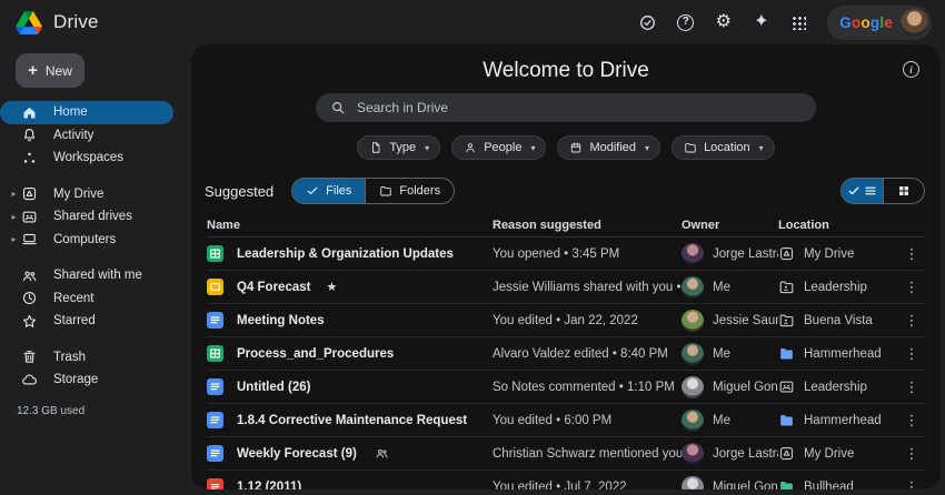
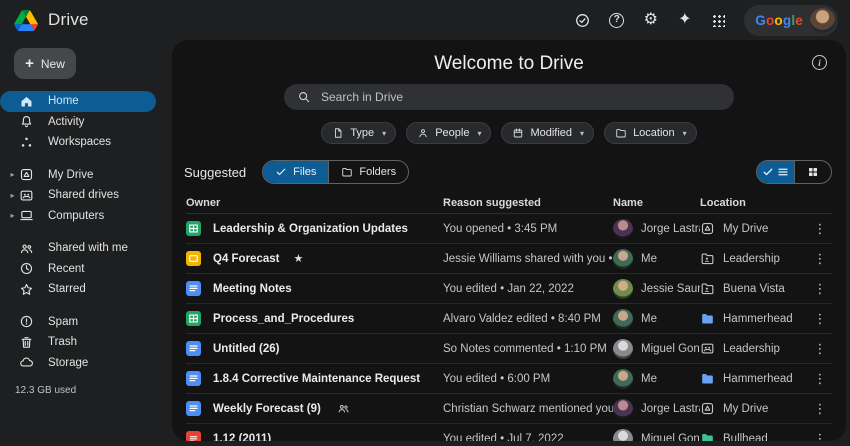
  Drive
  ?
  ⚙
  ✦
  Google
  +
  New
  Home
  Activity
  Workspaces
  ▸
  My Drive
  ▸
  Shared drives
  ▸
  Computers
  Shared with me
  Recent
  Starred
+ Spam
  Trash
  Storage
  12.3 GB used
  i
  Welcome to Drive
  Search in Drive
  Type
  ▾
  People
  ▾
  Modified
  ▾
  Location
  ▾
  Suggested
  Files
  Folders
- Name
+ Owner
  Reason suggested
- Owner
+ Name
  Location
  Leadership & Organization Updates
  You opened • 3:45 PM
  Jorge Lastr
  My Drive
  ⋮
  Q4 Forecast
  ★
  Jessie Williams shared with you •
  Me
  Leadership
  ⋮
  Meeting Notes
  You edited • Jan 22, 2022
  Buena Vista
  ⋮
  Process_and_Procedures
  Alvaro Valdez edited • 8:40 PM
  Me
  Hammerhead
  ⋮
  Untitled (26)
  So Notes commented • 1:10 PM
  Leadership
  ⋮
  1.8.4 Corrective Maintenance Request
  You edited • 6:00 PM
  Me
  Hammerhead
  ⋮
  Weekly Forecast (9)
  Christian Schwarz mentioned you
  Jorge Lastr
  My Drive
  ⋮
  1.12 (2011)
  You edited • Jul 7, 2022
  Bullhead
  ⋮
